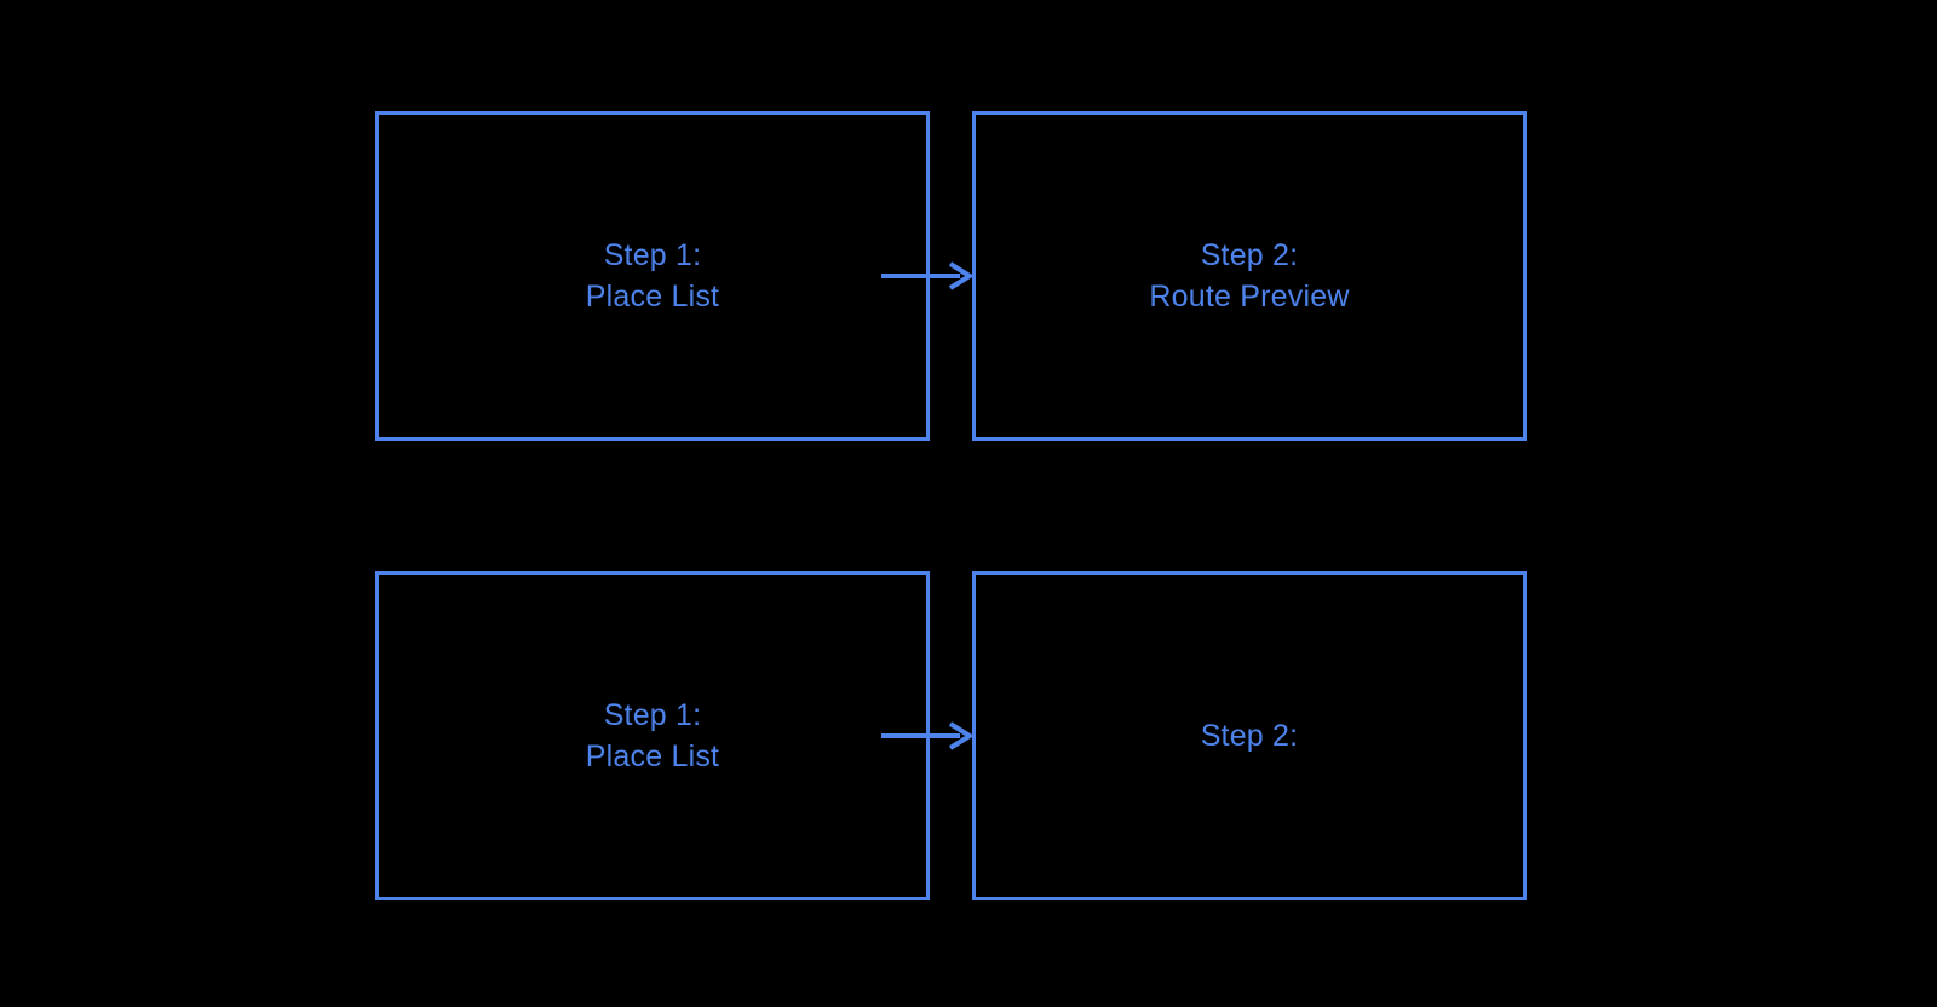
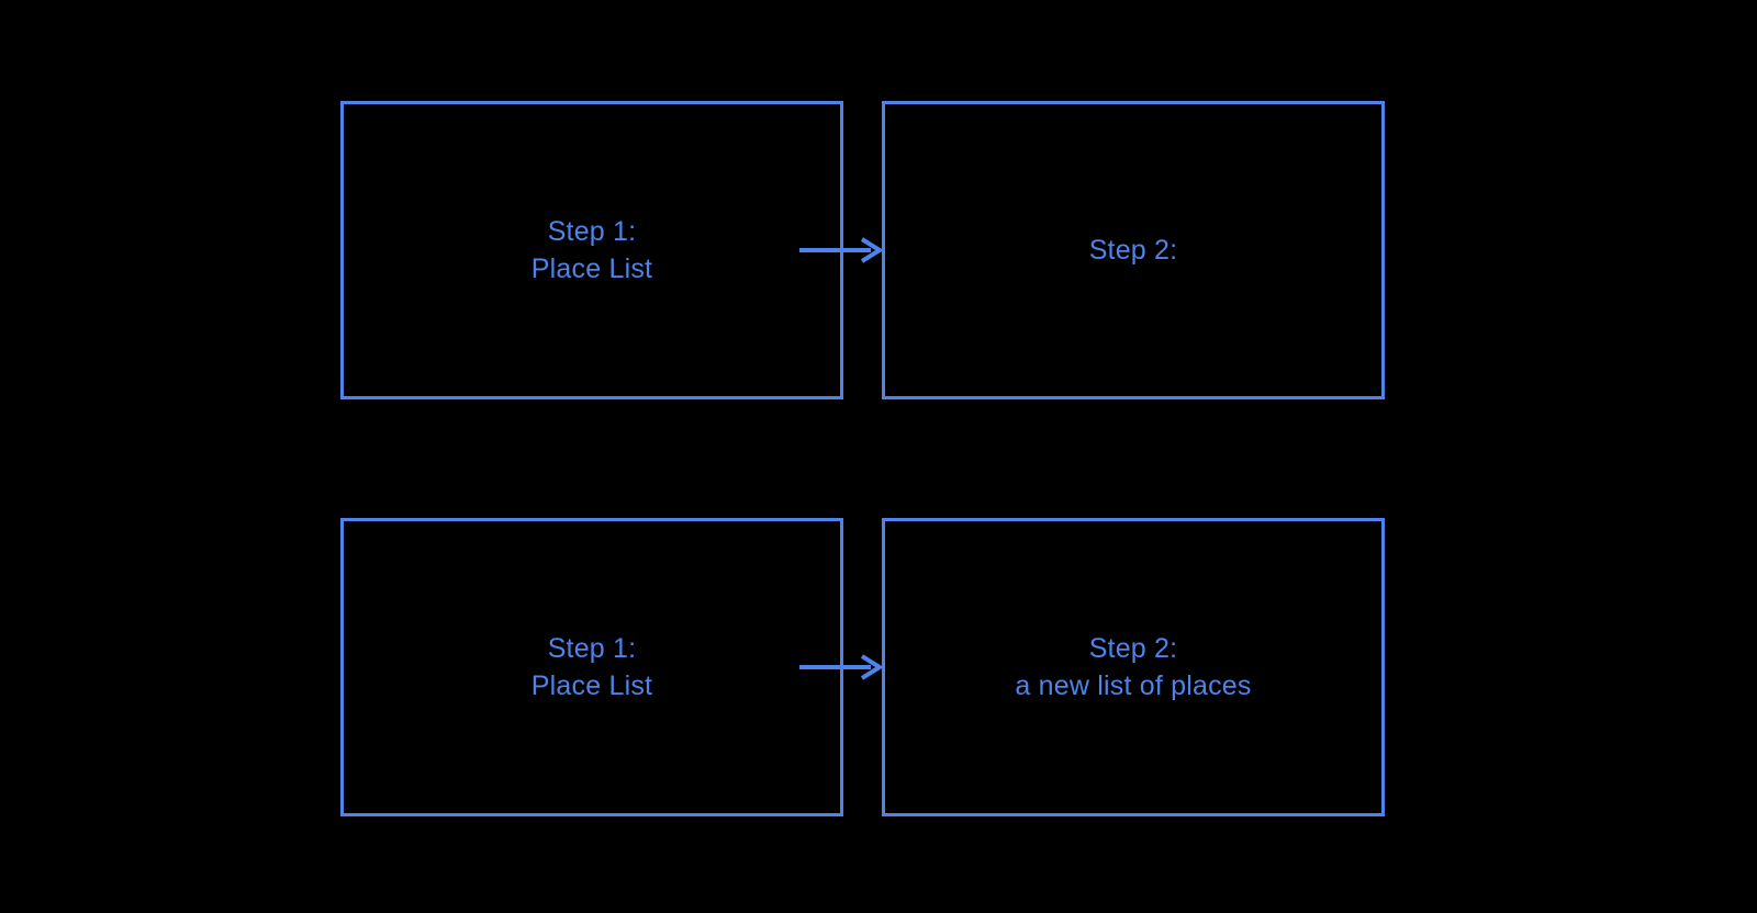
  Step 1:
  Place List
  Step 2:
- Route Preview
  Step 1:
  Place List
  Step 2:
+ a new list of places
